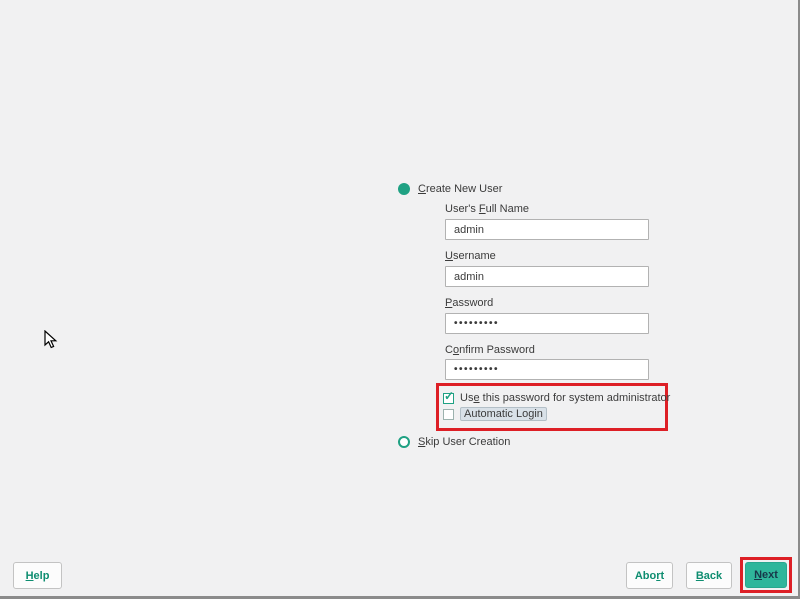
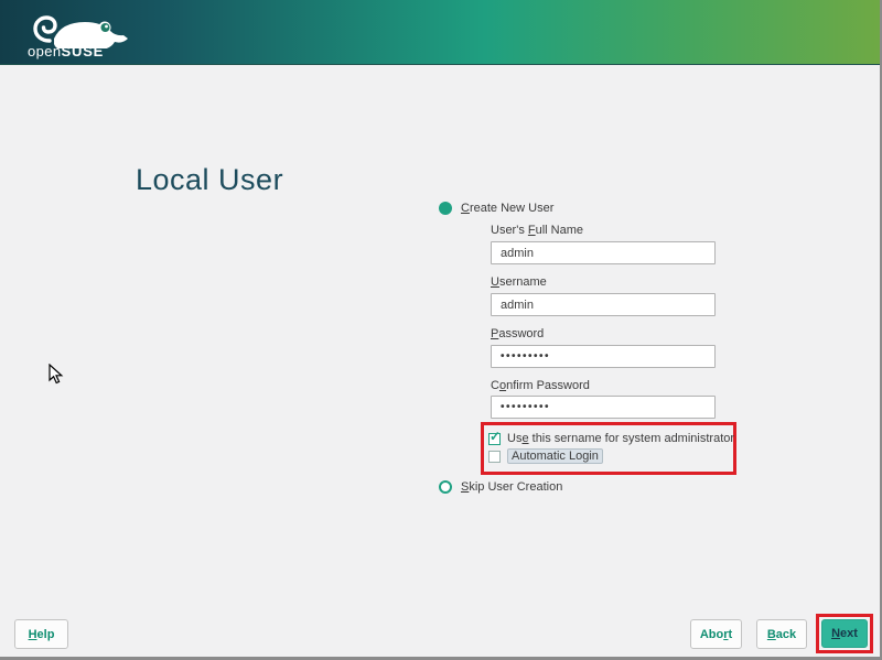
+ openSUSE
+ Local User
  Create New User
  User's Full Name
  admin
  Username
  admin
  Password
  •••••••••
  Confirm Password
  •••••••••
  ✓
- Use this password for system administrator
+ Use this sername for system administrator
  Automatic Login
  Skip User Creation
  Help
  Abort
  Back
  Next
